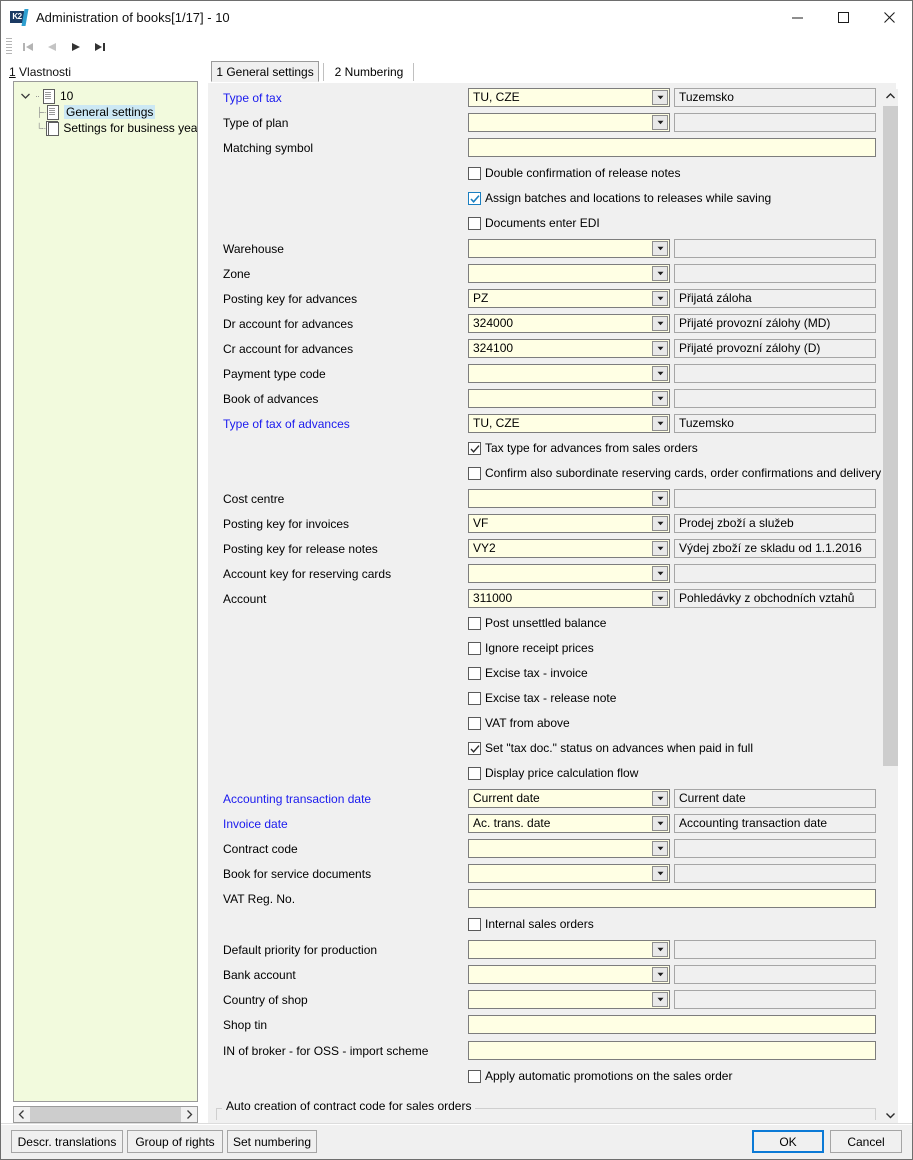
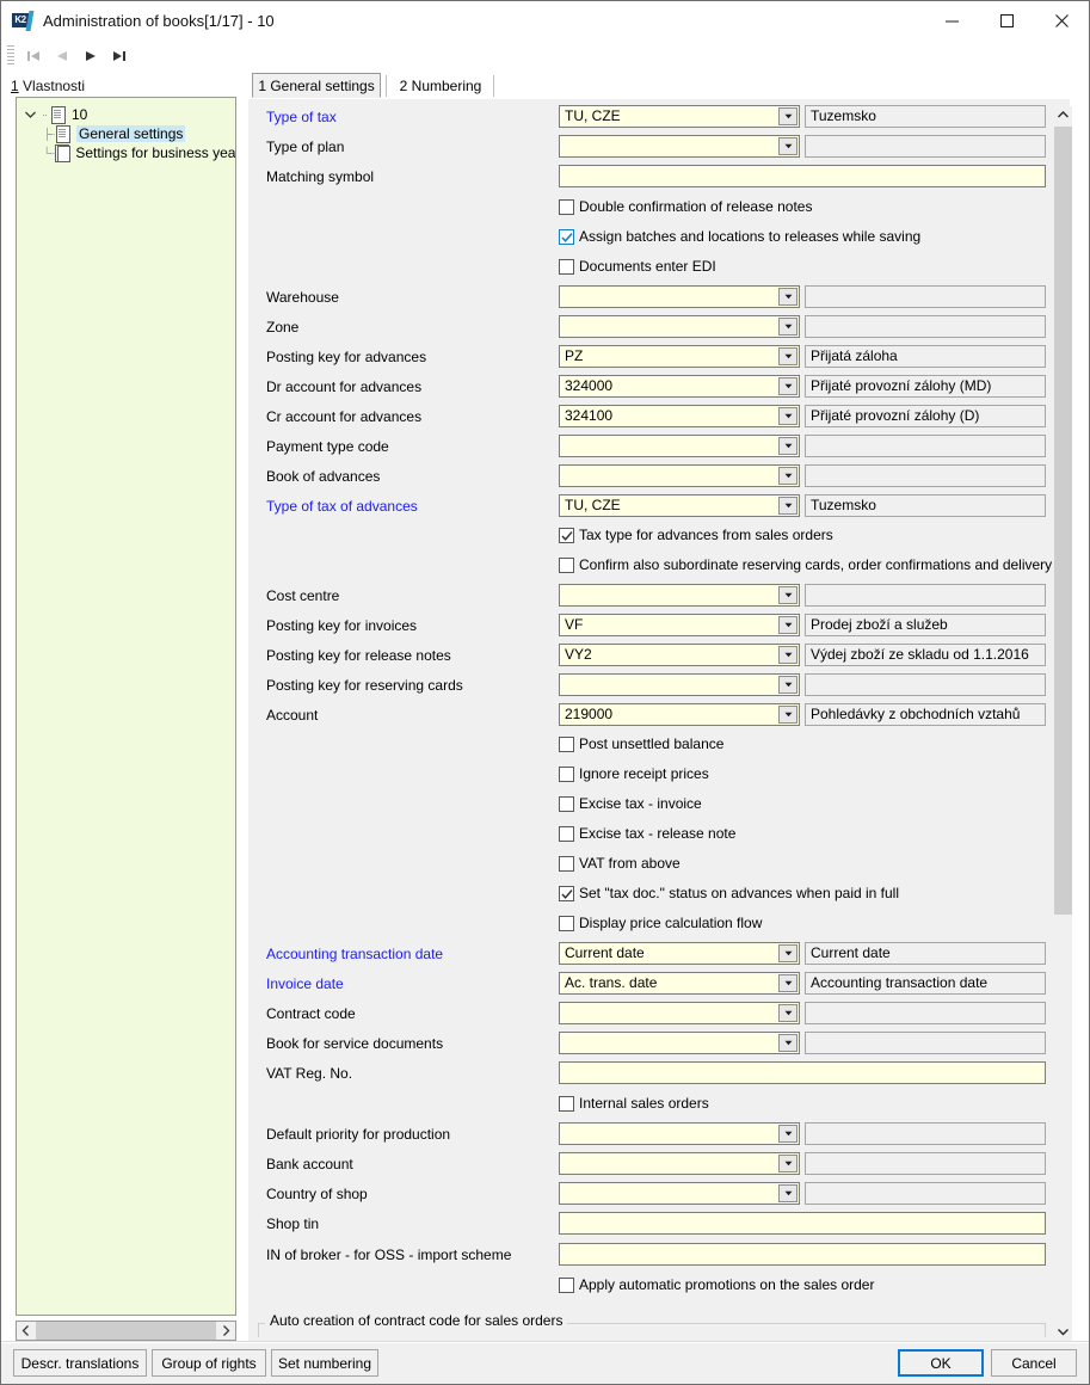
  K2
  Administration of books[1/17] - 10
  1 Vlastnosti
  ··
  10
  ├··
  General settings
  └··
  Settings for business yea
  1 General settings
  2 Numbering
  Type of tax
  TU, CZE
  Tuzemsko
  Type of plan
  Matching symbol
  Double confirmation of release notes
  Assign batches and locations to releases while saving
  Documents enter EDI
  Warehouse
  Zone
  Posting key for advances
  PZ
  Přijatá záloha
  Dr account for advances
  324000
  Přijaté provozní zálohy (MD)
  Cr account for advances
  324100
  Přijaté provozní zálohy (D)
  Payment type code
  Book of advances
  Type of tax of advances
  TU, CZE
  Tuzemsko
  Tax type for advances from sales orders
  Confirm also subordinate reserving cards, order confirmations and delivery
  Cost centre
  Posting key for invoices
  VF
  Prodej zboží a služeb
  Posting key for release notes
  VY2
  Výdej zboží ze skladu od 1.1.2016
- Account key for reserving cards
+ Posting key for reserving cards
  Account
- 311000
+ 219000
  Pohledávky z obchodních vztahů
  Post unsettled balance
  Ignore receipt prices
  Excise tax - invoice
  Excise tax - release note
  VAT from above
  Set "tax doc." status on advances when paid in full
  Display price calculation flow
  Accounting transaction date
  Current date
  Current date
  Invoice date
  Ac. trans. date
  Accounting transaction date
  Contract code
  Book for service documents
  VAT Reg. No.
  Internal sales orders
  Default priority for production
  Bank account
  Country of shop
  Shop tin
  IN of broker - for OSS - import scheme
  Apply automatic promotions on the sales order
  Auto creation of contract code for sales orders
  Descr. translations
  Group of rights
  Set numbering
  OK
  Cancel
